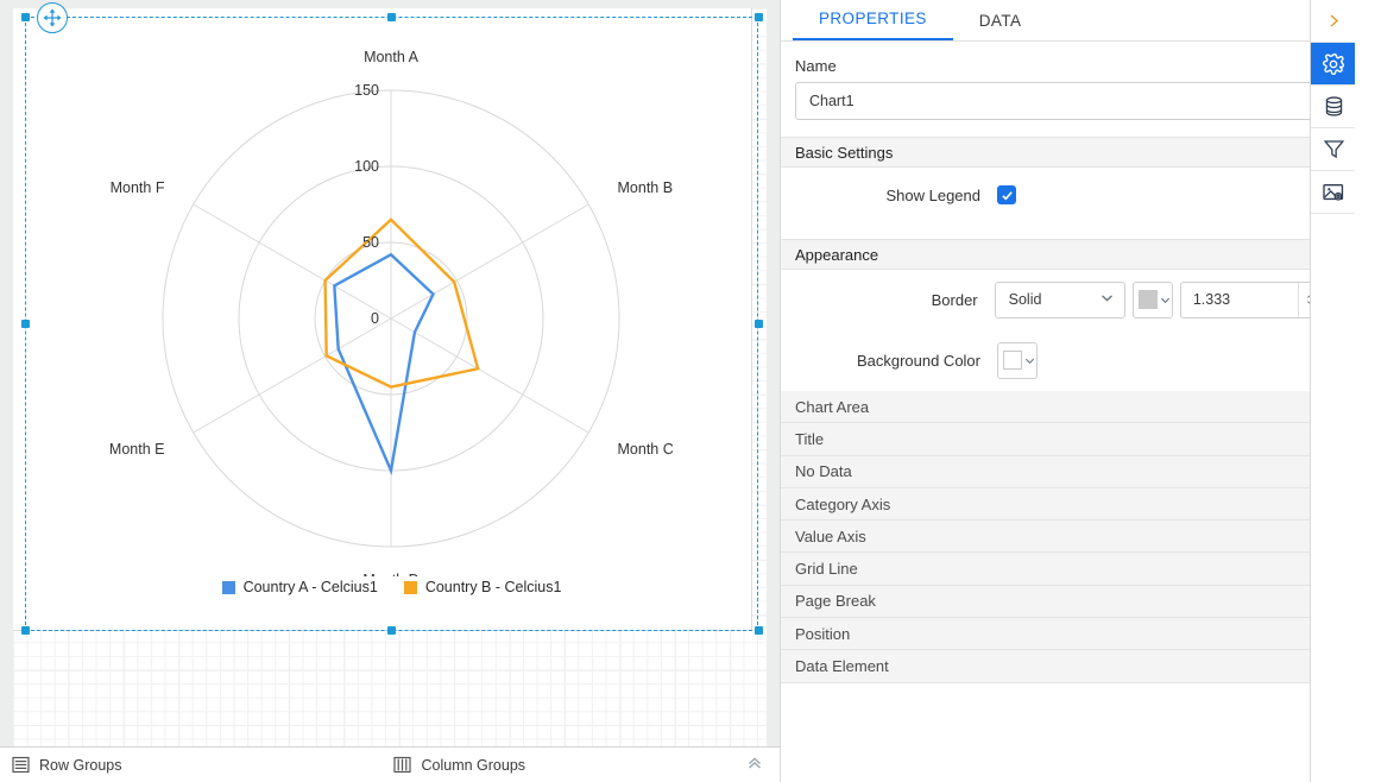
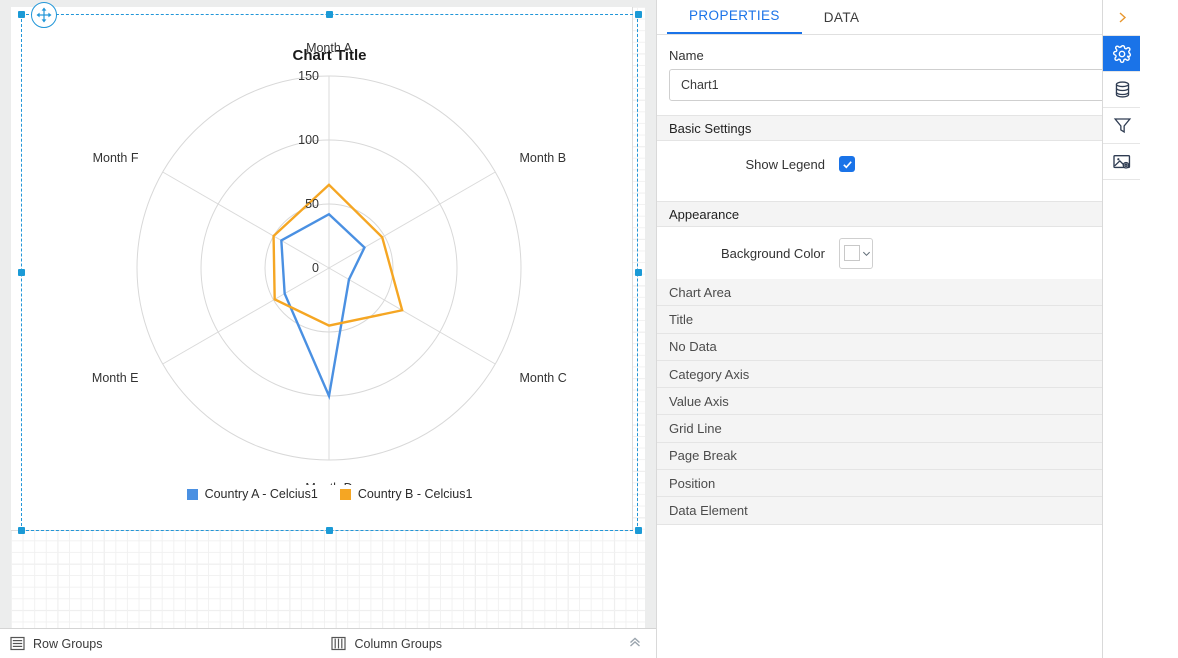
+ Chart Title
  0
  50
  100
  150
  Month A
  Month B
  Month C
  Month E
  Month F
  Country A - Celcius1
  Country B - Celcius1
  Row Groups
  Column Groups
  PROPERTIES
  DATA
  Name
  Chart1
  Basic Settings
  Show Legend
  Appearance
- Border
- Solid
- 1.333
  Background Color
  Chart Area
  Title
  No Data
  Category Axis
  Value Axis
  Grid Line
  Page Break
  Position
  Data Element
